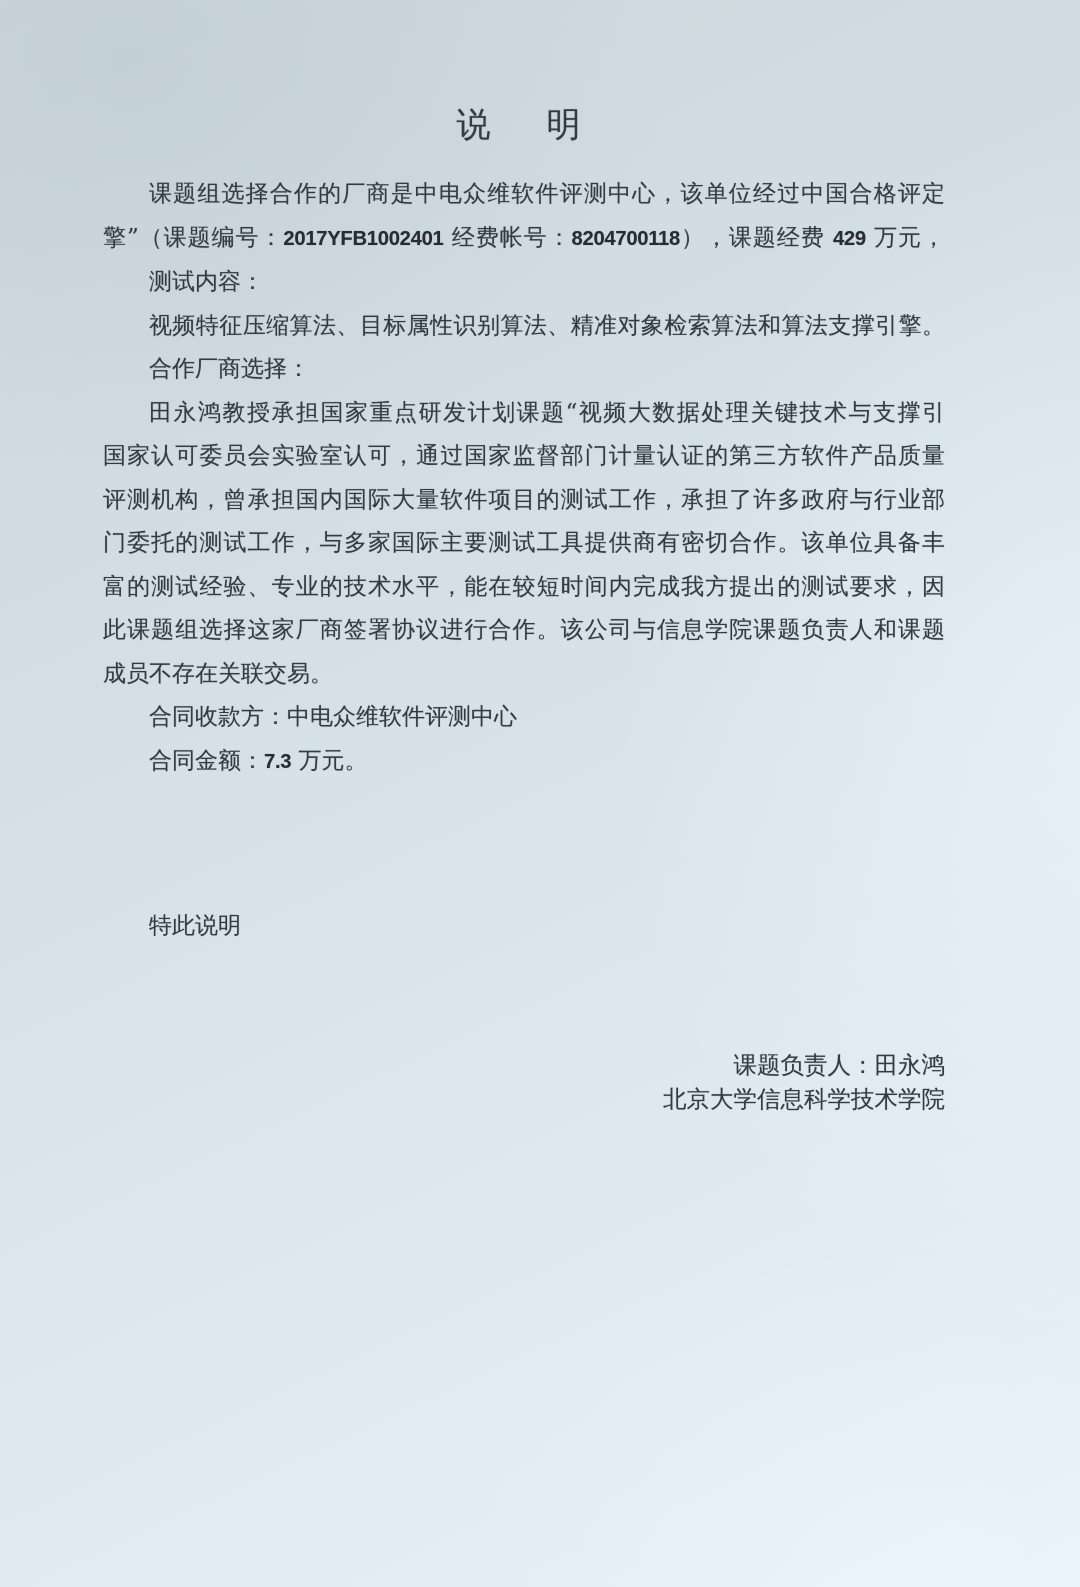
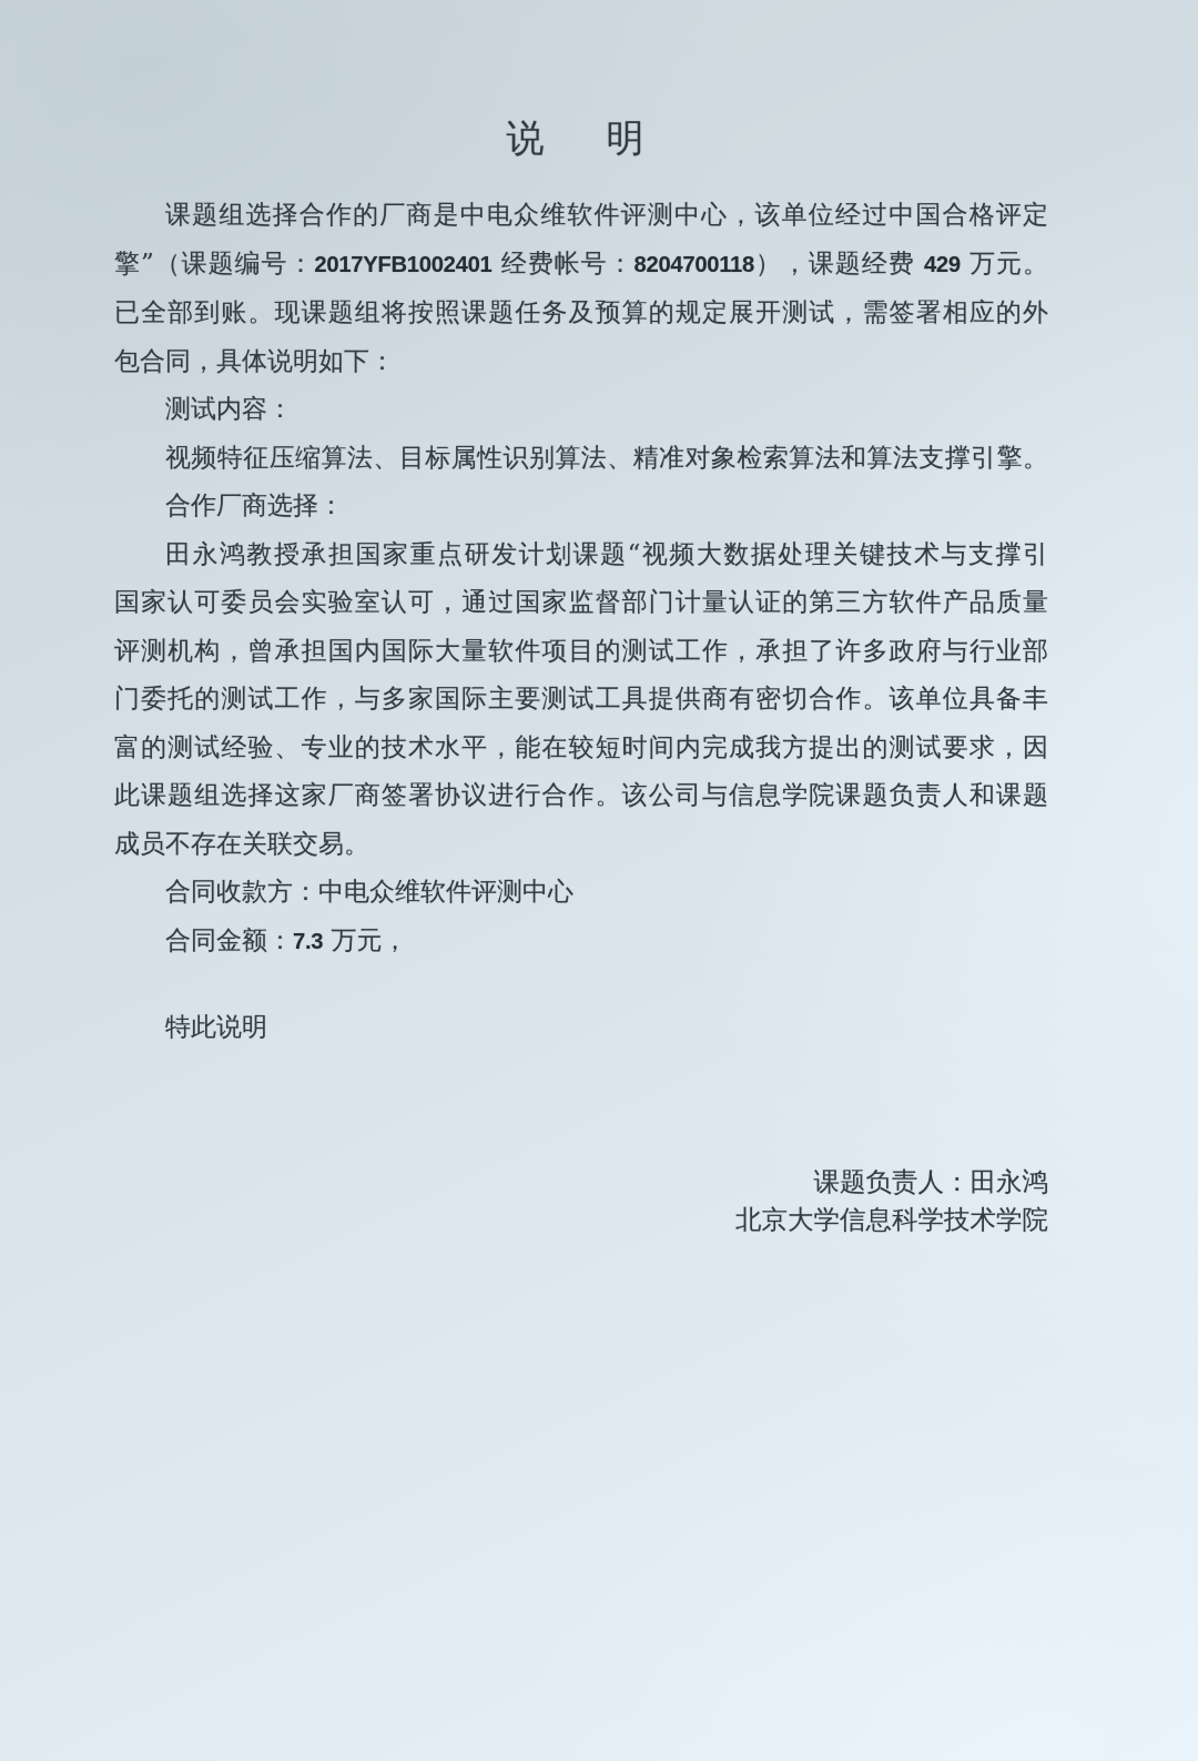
  说 明
  课题组选择合作的厂商是中电众维软件评测中心，该单位经过中国合格评定
- 擎”（课题编号：2017YFB1002401 经费帐号：8204700118），课题经费 429 万元，
+ 擎”（课题编号：2017YFB1002401 经费帐号：8204700118），课题经费 429 万元。
+ 已全部到账。现课题组将按照课题任务及预算的规定展开测试，需签署相应的外
+ 包合同，具体说明如下：
  测试内容：
  视频特征压缩算法、目标属性识别算法、精准对象检索算法和算法支撑引擎。
  合作厂商选择：
  田永鸿教授承担国家重点研发计划课题“视频大数据处理关键技术与支撑引
  国家认可委员会实验室认可，通过国家监督部门计量认证的第三方软件产品质量
  评测机构，曾承担国内国际大量软件项目的测试工作，承担了许多政府与行业部
  门委托的测试工作，与多家国际主要测试工具提供商有密切合作。该单位具备丰
  富的测试经验、专业的技术水平，能在较短时间内完成我方提出的测试要求，因
  此课题组选择这家厂商签署协议进行合作。该公司与信息学院课题负责人和课题
  成员不存在关联交易。
  合同收款方：中电众维软件评测中心
- 合同金额：7.3 万元。
+ 合同金额：7.3 万元，
  特此说明
  课题负责人：田永鸿
  北京大学信息科学技术学院
